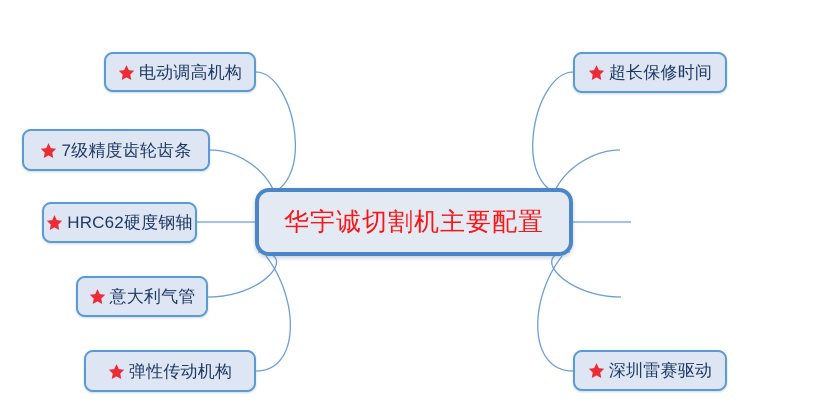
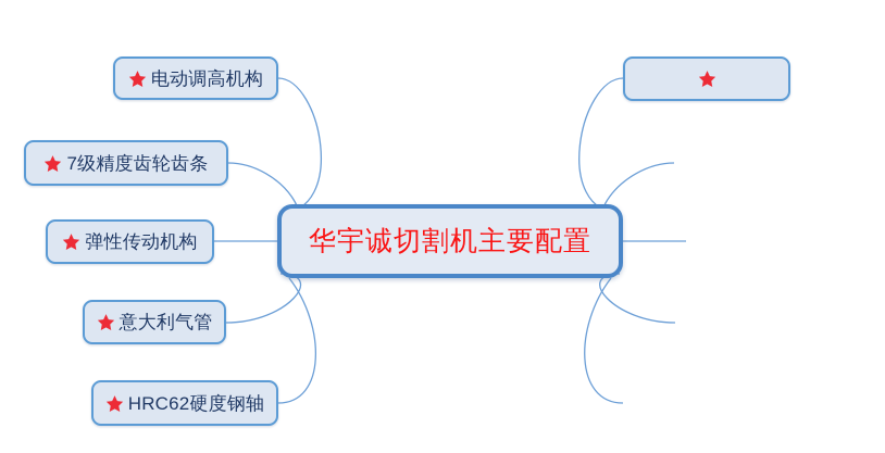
  华宇诚切割机主要配置
  电动调高机构
  7级精度齿轮齿条
- HRC62硬度钢轴
+ 弹性传动机构
  意大利气管
- 弹性传动机构
+ HRC62硬度钢轴
- 超长保修时间
- 深圳雷赛驱动
